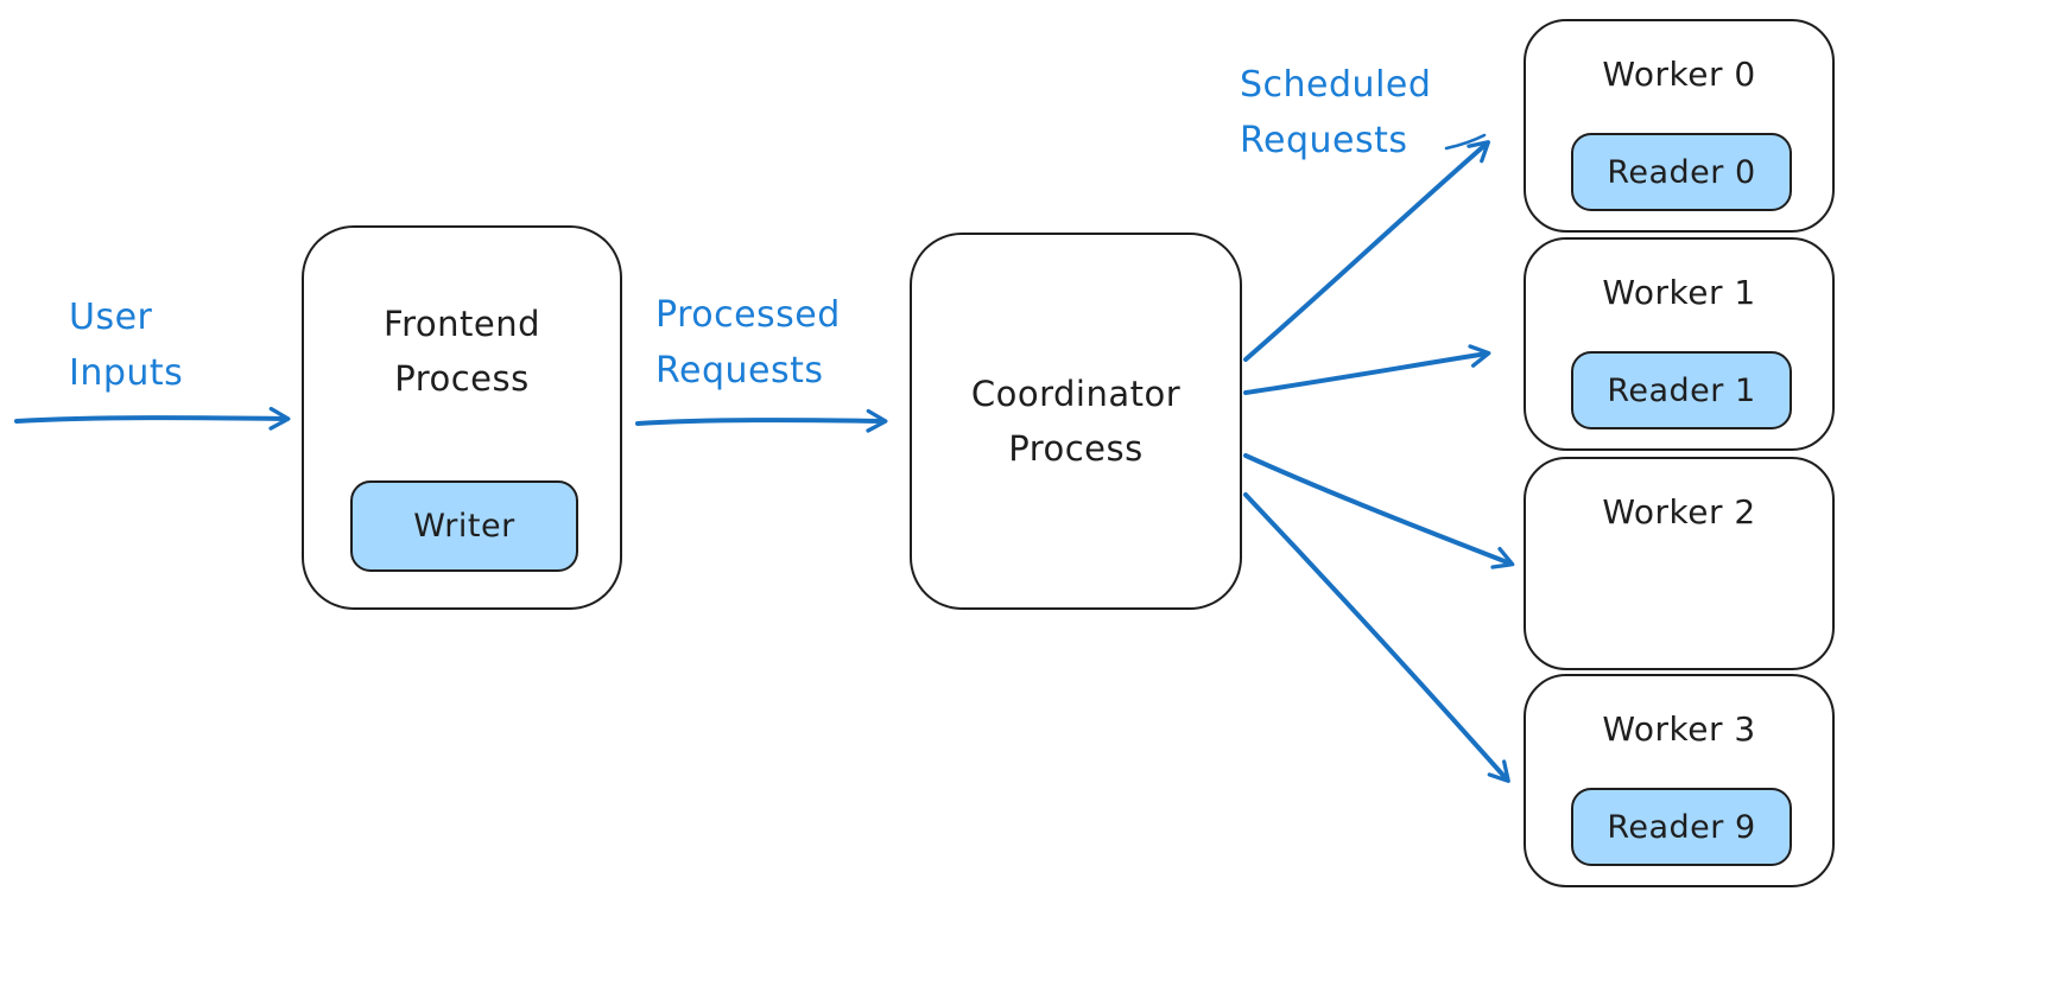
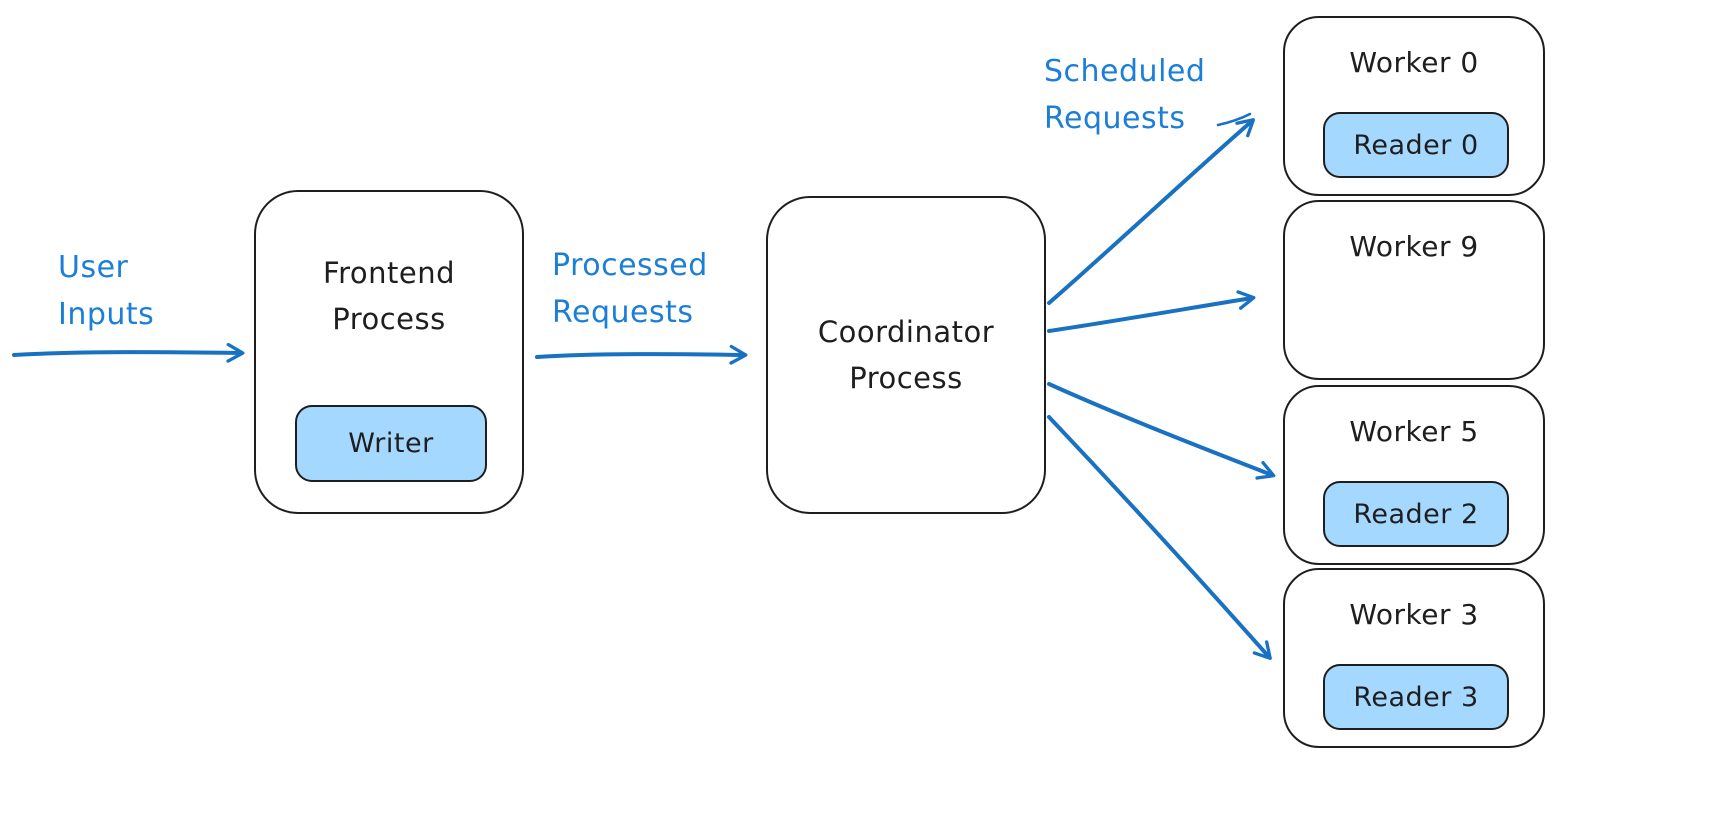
  User
  Inputs
  Processed
  Requests
  Scheduled
  Requests
  Frontend
  Process
  Writer
  Coordinator
  Process
  Worker 0
  Reader 0
- Worker 1
+ Worker 9
- Reader 1
- Worker 2
+ Worker 5
+ Reader 2
  Worker 3
- Reader 9
+ Reader 3
